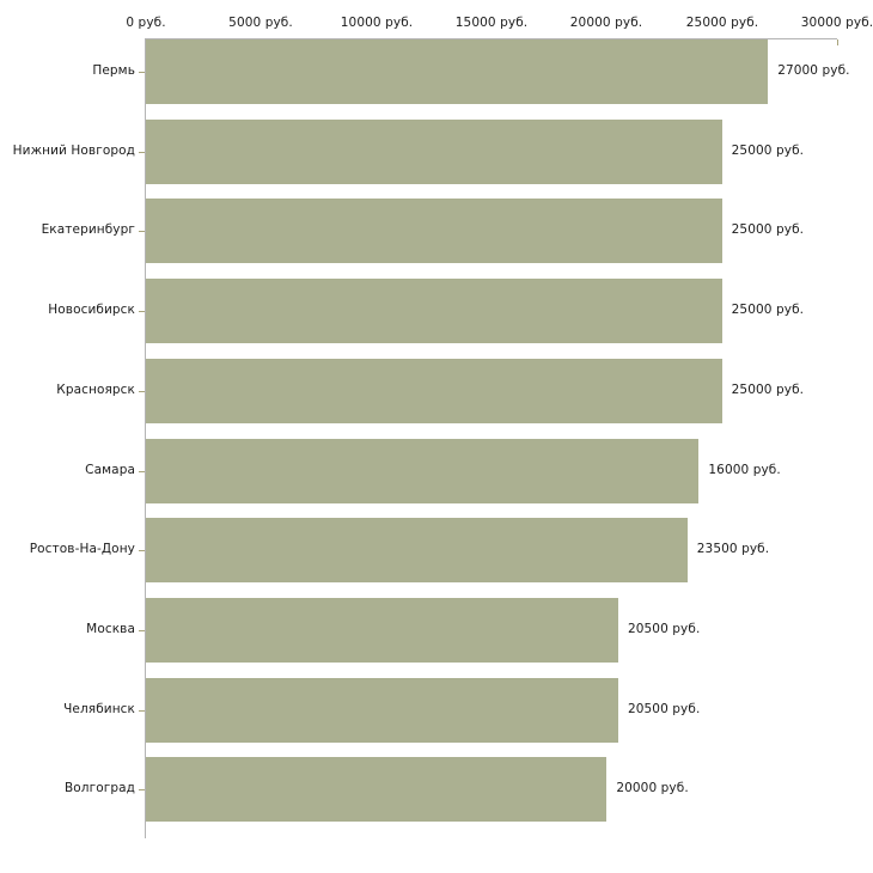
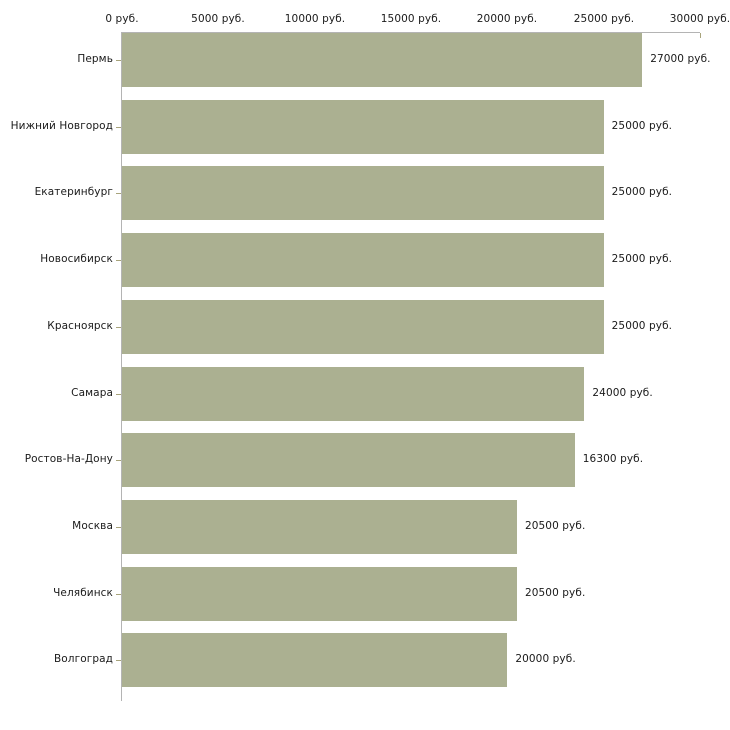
  0 руб.
  5000 руб.
  10000 руб.
  15000 руб.
  20000 руб.
  25000 руб.
  30000 руб.
  Пермь
  27000 руб.
  Нижний Новгород
  25000 руб.
  Екатеринбург
  25000 руб.
  Новосибирск
  25000 руб.
  Красноярск
  25000 руб.
  Самара
- 16000 руб.
+ 24000 руб.
  Ростов-На-Дону
- 23500 руб.
+ 16300 руб.
  Москва
  20500 руб.
  Челябинск
  20500 руб.
  Волгоград
  20000 руб.
